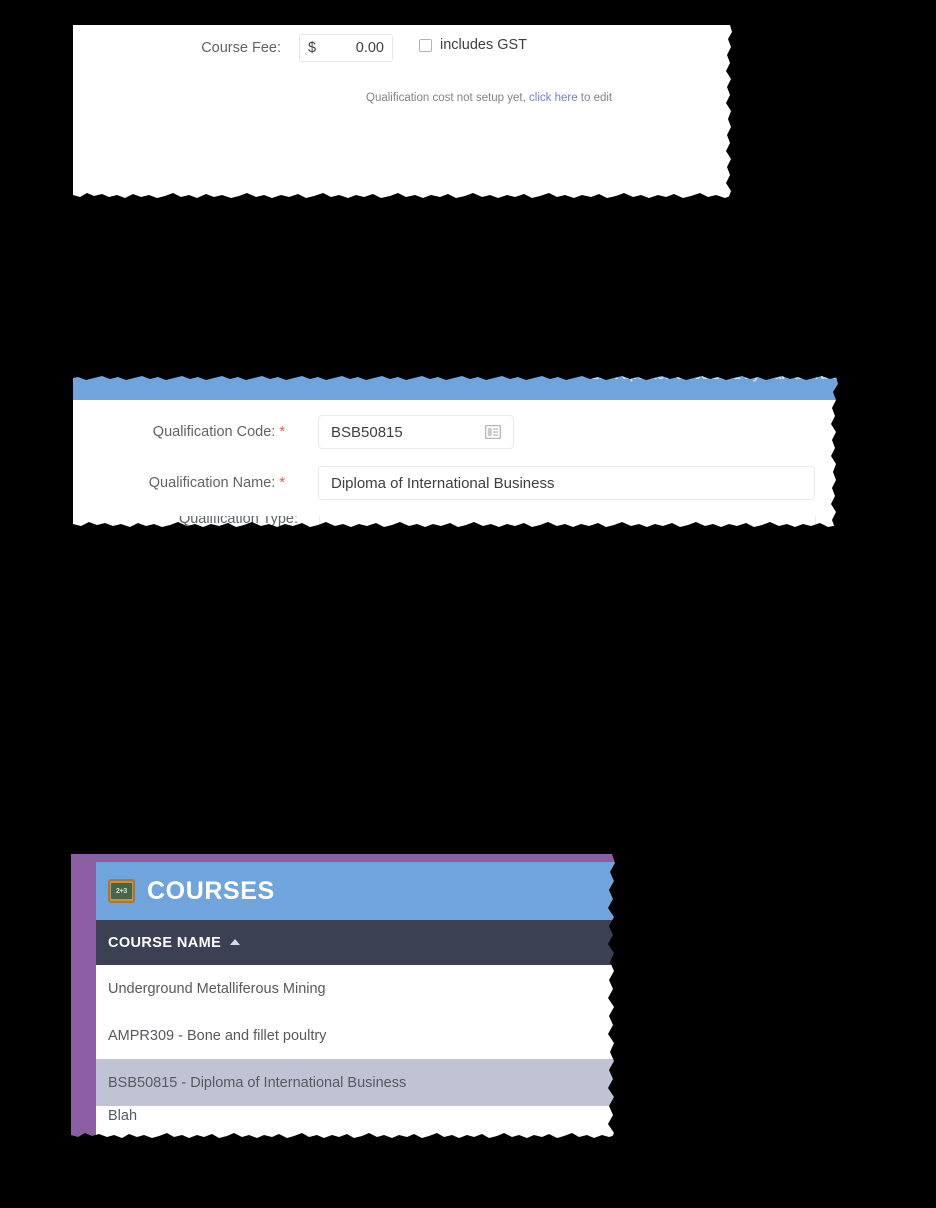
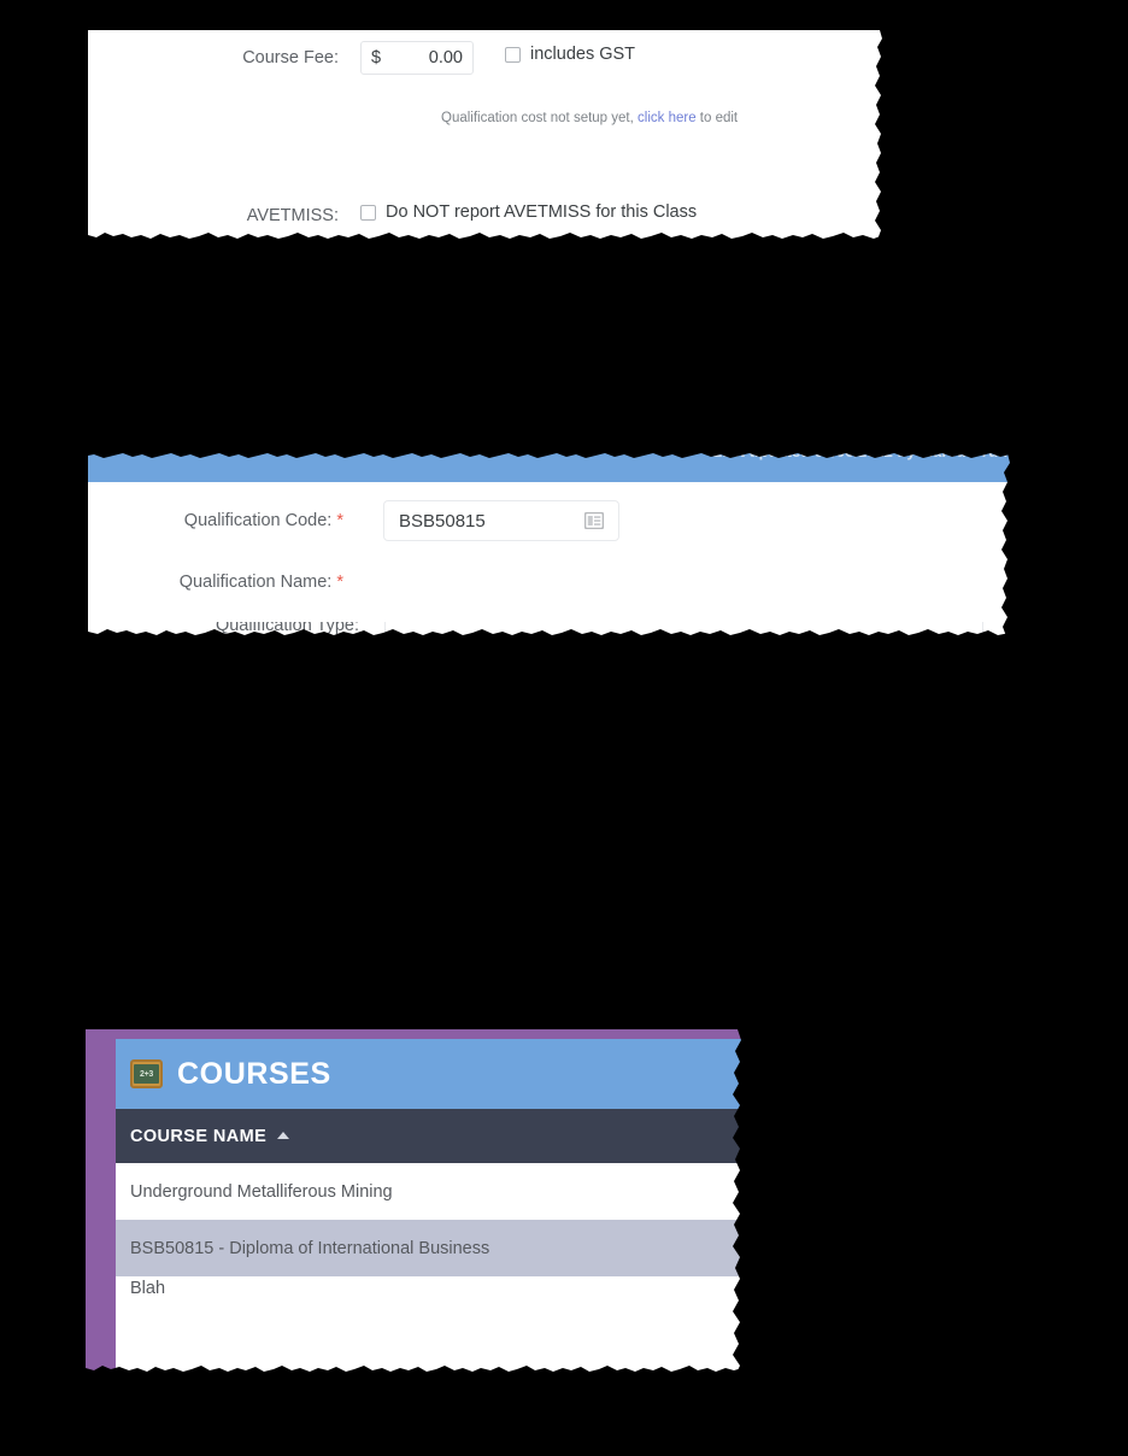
  Course Fee:
  $
  0.00
  includes GST
  Qualification cost not setup yet, click here to edit
+ AVETMISS:
+ Do NOT report AVETMISS for this Class
  Qualification Code: *
  BSB50815
  Qualification Name: *
- Diploma of International Business
  Qualification Type:
  COURSES
  COURSE NAME
  Underground Metalliferous Mining
- AMPR309 - Bone and fillet poultry
  BSB50815 - Diploma of International Business
  Blah
